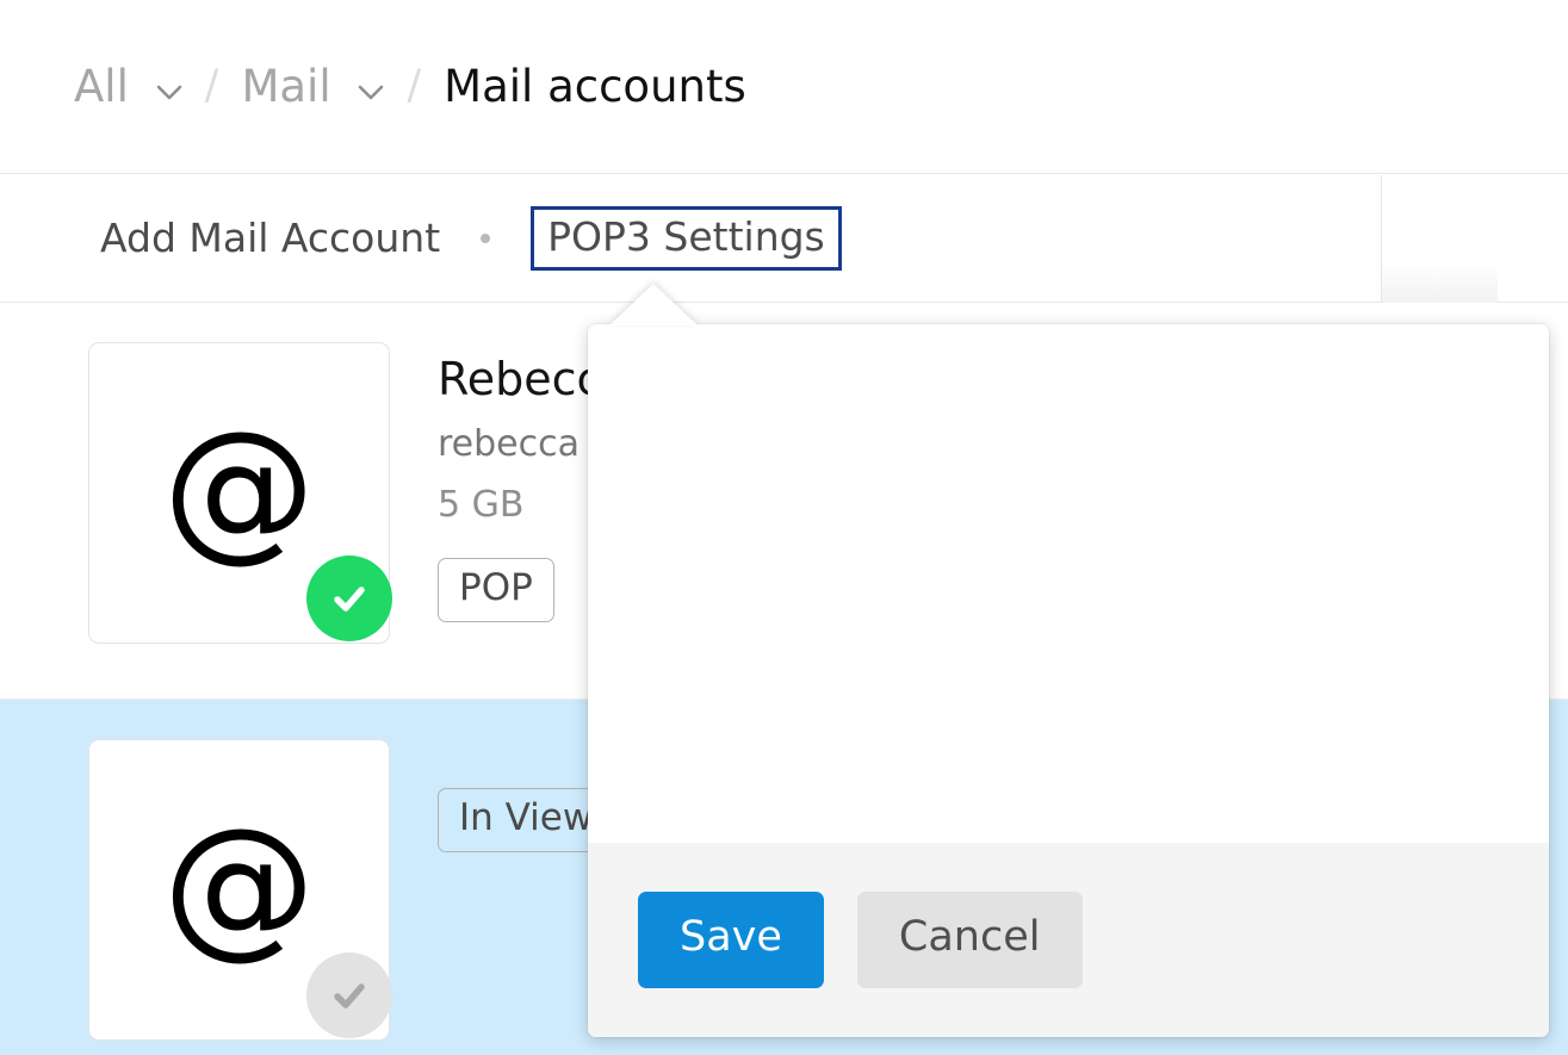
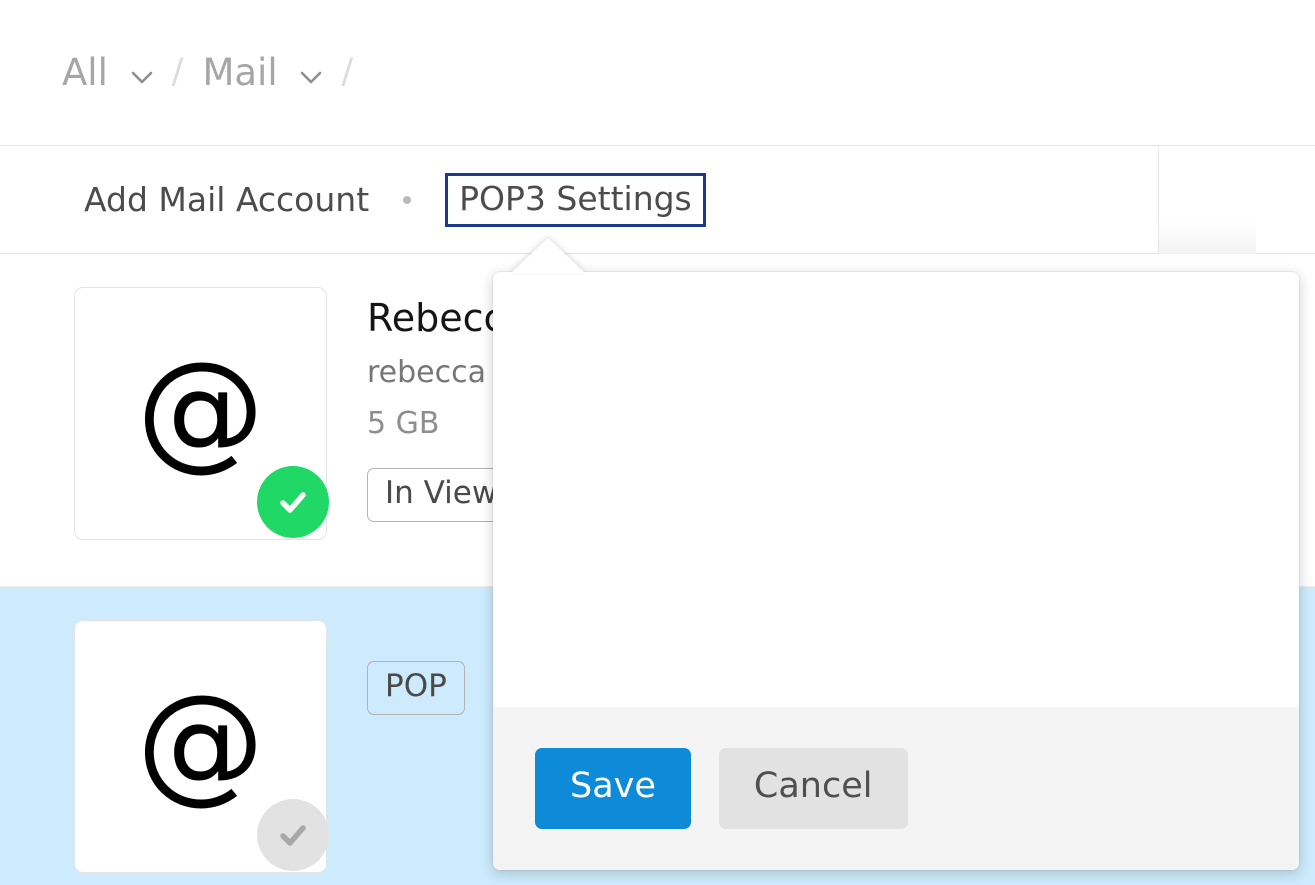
  All
  /
  Mail
  /
- Mail accounts
  Add Mail Account
  POP3 Settings
  @
  Rebec
  rebecca
  5 GB
- POP
+ In View
  @
- In View
+ POP
  Save
  Cancel
